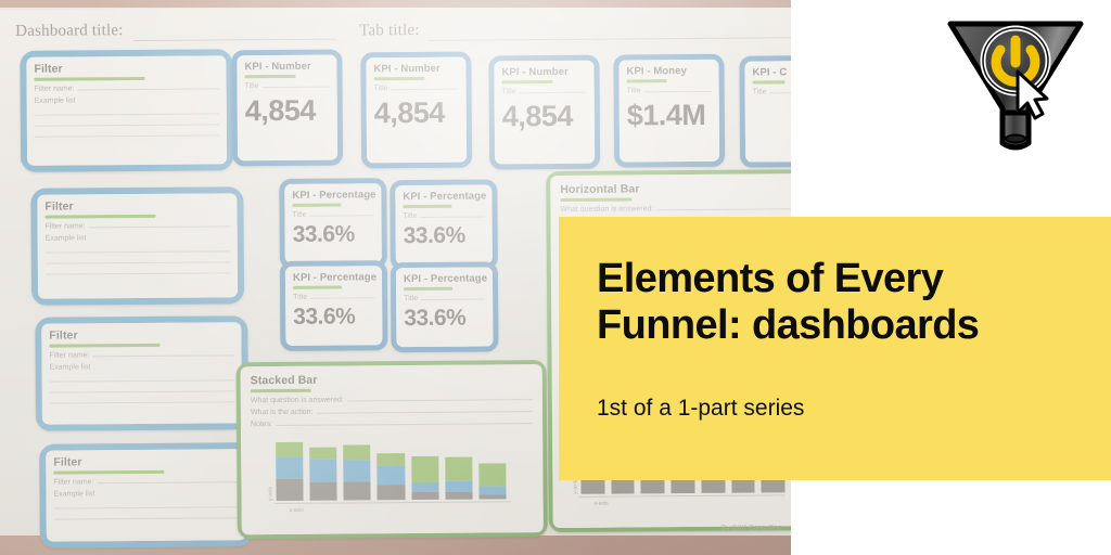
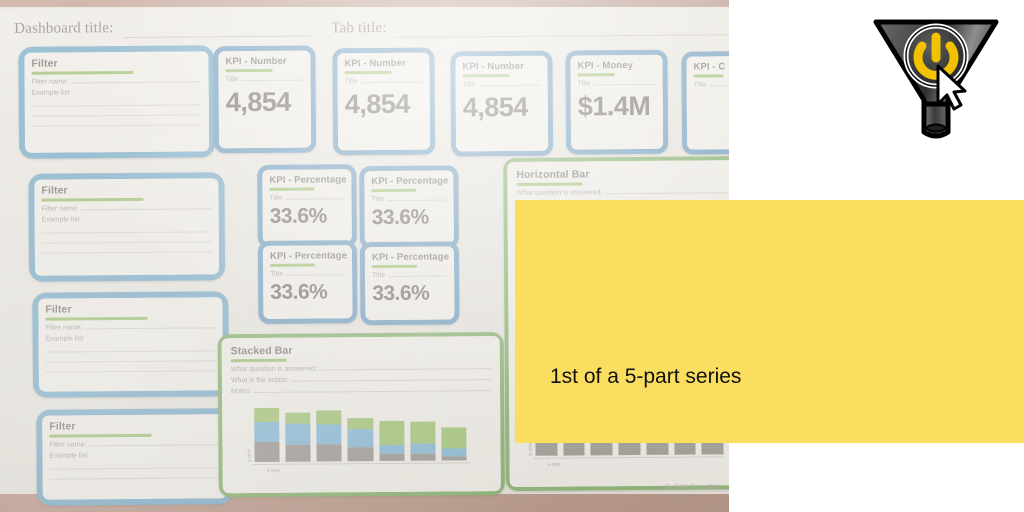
- Elements of Every
- Funnel: dashboards
- 1st of a 1-part series
+ 1st of a 5-part series
